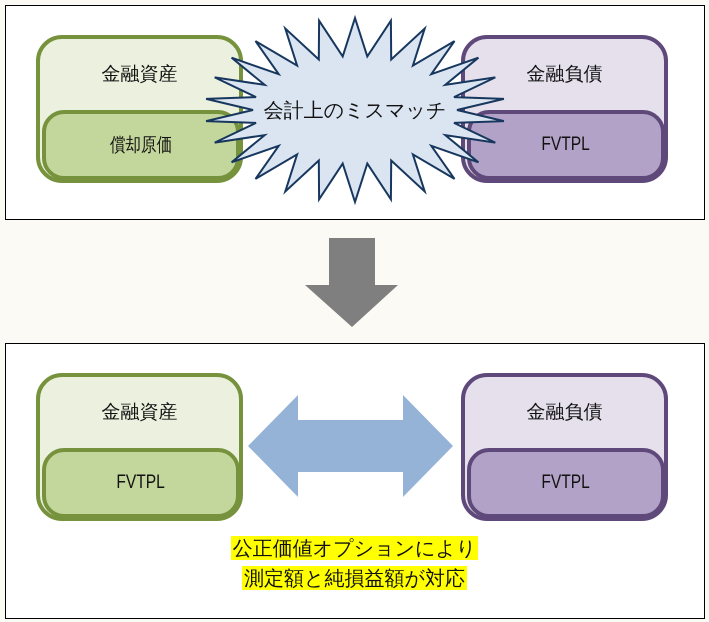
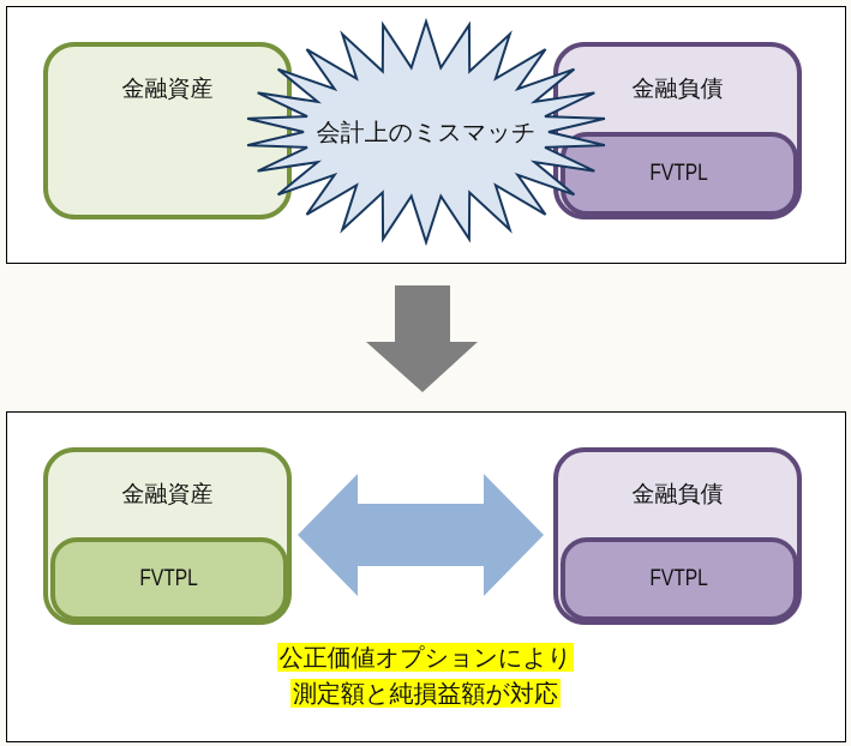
  金融資産
- 償却原価
  金融負債
  FVTPL
  会計上のミスマッチ
  金融資産
  FVTPL
  金融負債
  FVTPL
  公正価値オプションにより
  測定額と純損益額が対応
